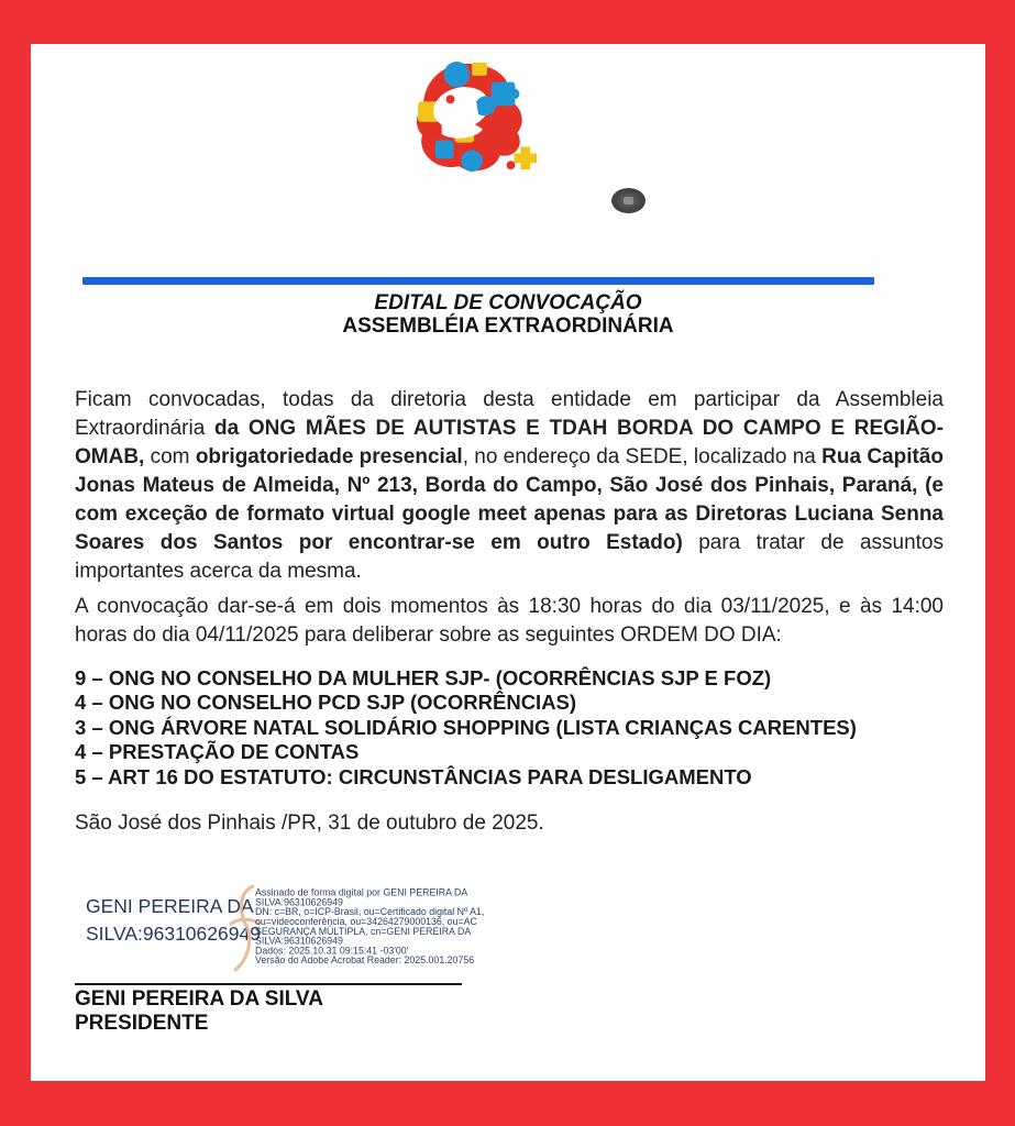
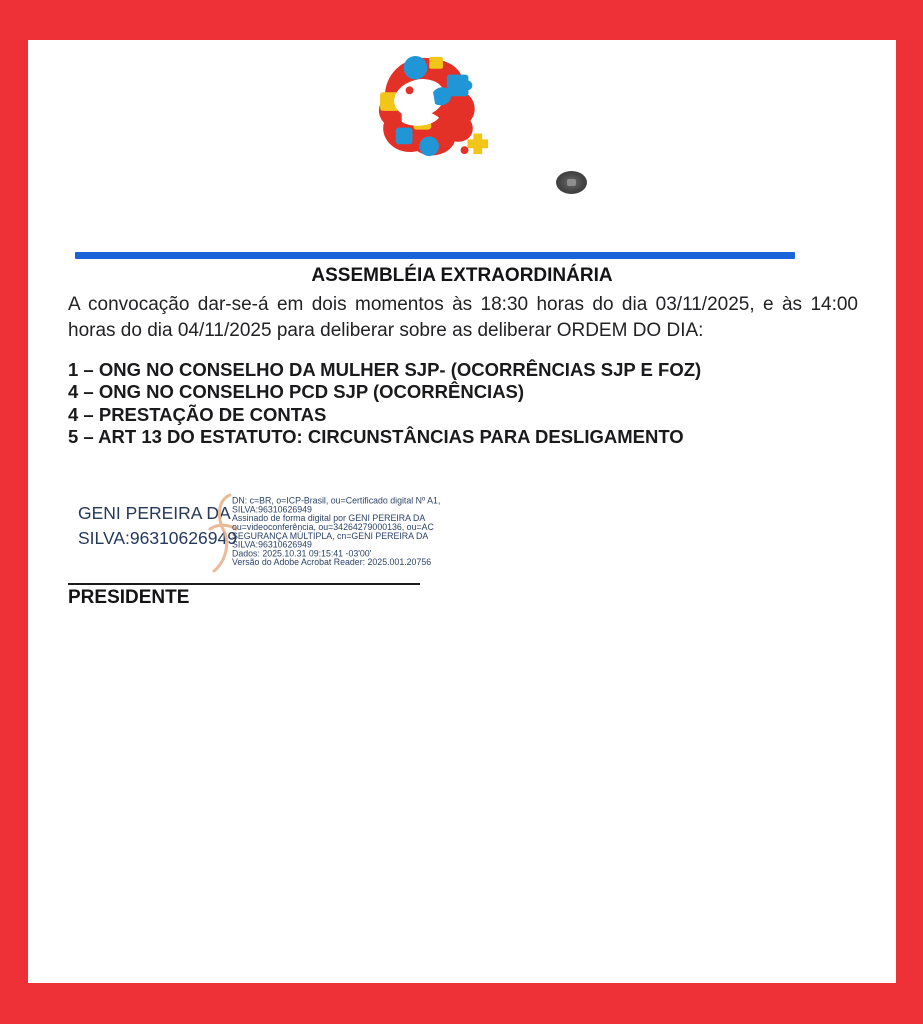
- EDITAL DE CONVOCAÇÃO
  ASSEMBLÉIA EXTRAORDINÁRIA
- Ficam convocadas, todas da diretoria desta entidade em participar da Assembleia Extraordinária da ONG MÃES DE AUTISTAS E TDAH BORDA DO CAMPO E REGIÃO- OMAB, com obrigatoriedade presencial, no endereço da SEDE, localizado na Rua Capitão Jonas Mateus de Almeida, Nº 213, Borda do Campo, São José dos Pinhais, Paraná, (e com exceção de formato virtual google meet apenas para as Diretoras Luciana Senna Soares dos Santos por encontrar-se em outro Estado) para tratar de assuntos importantes acerca da mesma.
- A convocação dar-se-á em dois momentos às 18:30 horas do dia 03/11/2025, e às 14:00 horas do dia 04/11/2025 para deliberar sobre as seguintes ORDEM DO DIA:
+ A convocação dar-se-á em dois momentos às 18:30 horas do dia 03/11/2025, e às 14:00 horas do dia 04/11/2025 para deliberar sobre as deliberar ORDEM DO DIA:
- 9 – ONG NO CONSELHO DA MULHER SJP- (OCORRÊNCIAS SJP E FOZ)
+ 1 – ONG NO CONSELHO DA MULHER SJP- (OCORRÊNCIAS SJP E FOZ)
  4 – ONG NO CONSELHO PCD SJP (OCORRÊNCIAS)
- 3 – ONG ÁRVORE NATAL SOLIDÁRIO SHOPPING (LISTA CRIANÇAS CARENTES)
  4 – PRESTAÇÃO DE CONTAS
- 5 – ART 16 DO ESTATUTO: CIRCUNSTÂNCIAS PARA DESLIGAMENTO
+ 5 – ART 13 DO ESTATUTO: CIRCUNSTÂNCIAS PARA DESLIGAMENTO
- São José dos Pinhais /PR, 31 de outubro de 2025.
  GENI PEREIRA DA SILVA:96310626949
- Assinado de forma digital por GENI PEREIRA DA
+ DN: c=BR, o=ICP-Brasil, ou=Certificado digital Nº A1,
  SILVA:96310626949
- DN: c=BR, o=ICP-Brasil, ou=Certificado digital Nº A1,
+ Assinado de forma digital por GENI PEREIRA DA
  ou=videoconferência, ou=34264279000136, ou=AC
  SEGURANÇA MÚLTIPLA, cn=GENI PEREIRA DA
  SILVA:96310626949
  Dados: 2025.10.31 09:15:41 -03'00'
  Versão do Adobe Acrobat Reader: 2025.001.20756
- GENI PEREIRA DA SILVA
  PRESIDENTE
